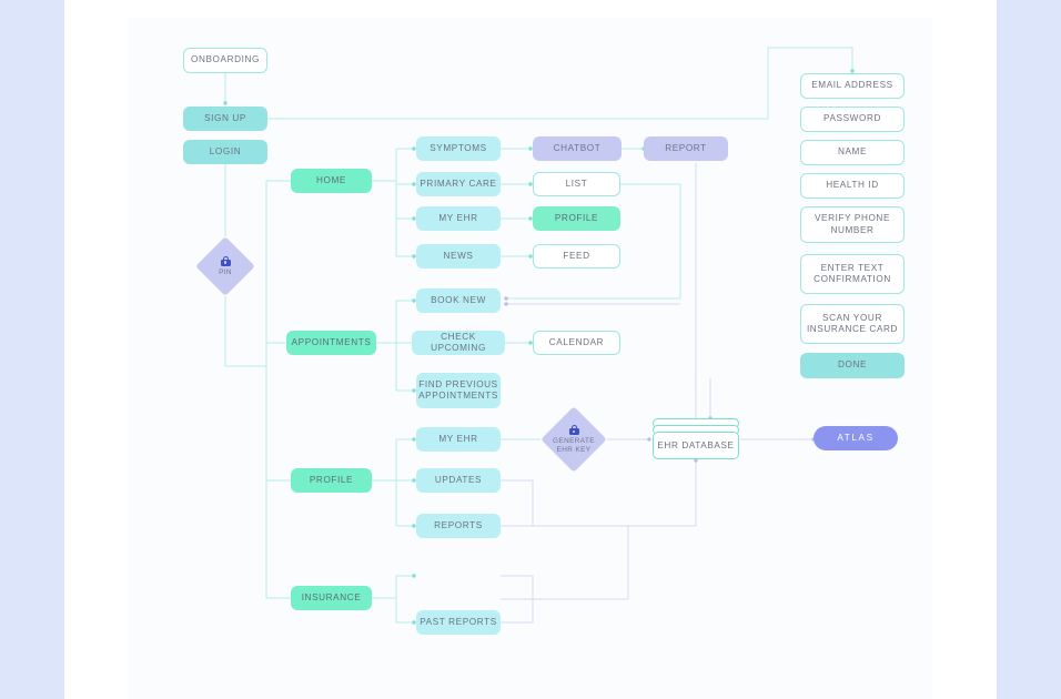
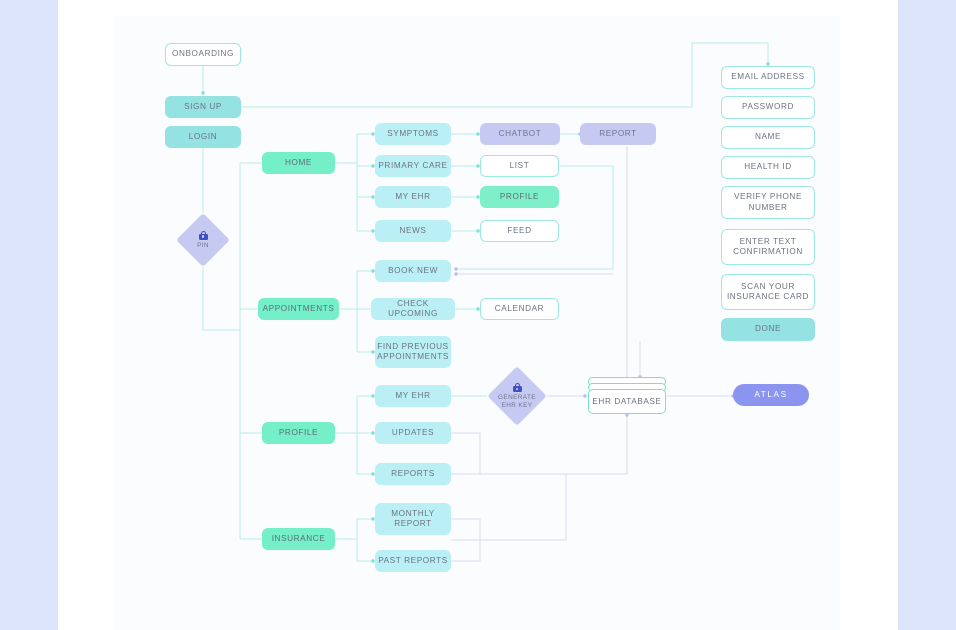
  ONBOARDING
  SIGN UP
  LOGIN
  HOME
  APPOINTMENTS
  PROFILE
  INSURANCE
  SYMPTOMS
  PRIMARY CARE
  MY EHR
  NEWS
  CHATBOT
  REPORT
  LIST
  PROFILE
  FEED
  BOOK NEW
  CHECK UPCOMING
  FIND PREVIOUS APPOINTMENTS
  CALENDAR
  MY EHR
  UPDATES
  REPORTS
+ MONTHLY REPORT
  PAST REPORTS
  EHR DATABASE
  ATLAS
  EMAIL ADDRESS
  PASSWORD
  NAME
  HEALTH ID
  VERIFY PHONE NUMBER
  ENTER TEXT CONFIRMATION
  SCAN YOUR INSURANCE CARD
  DONE
